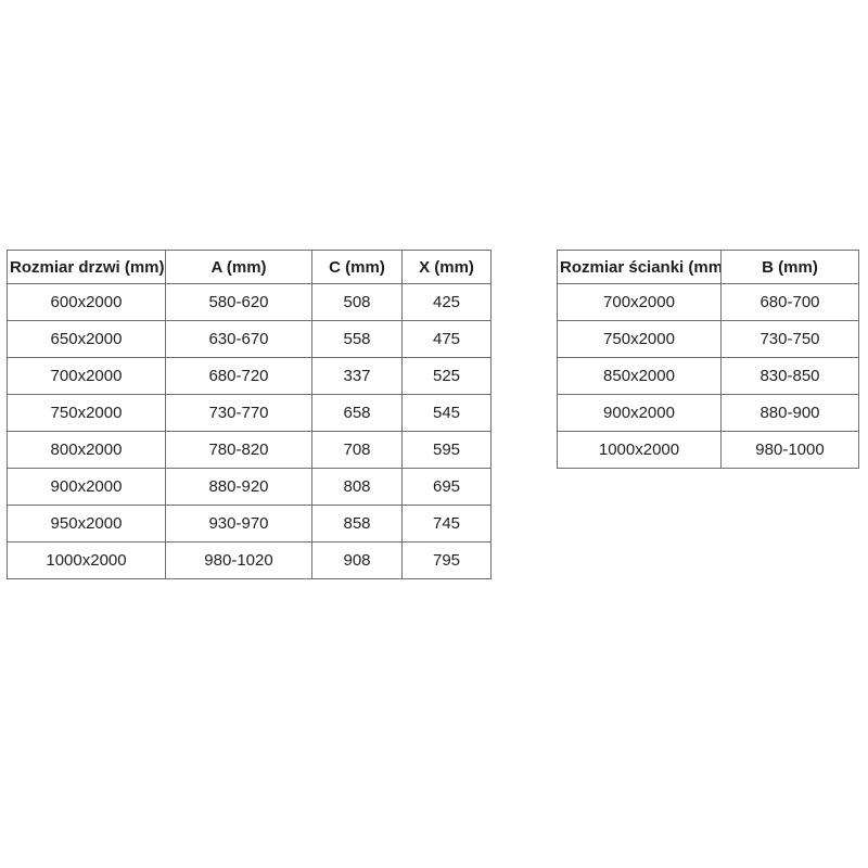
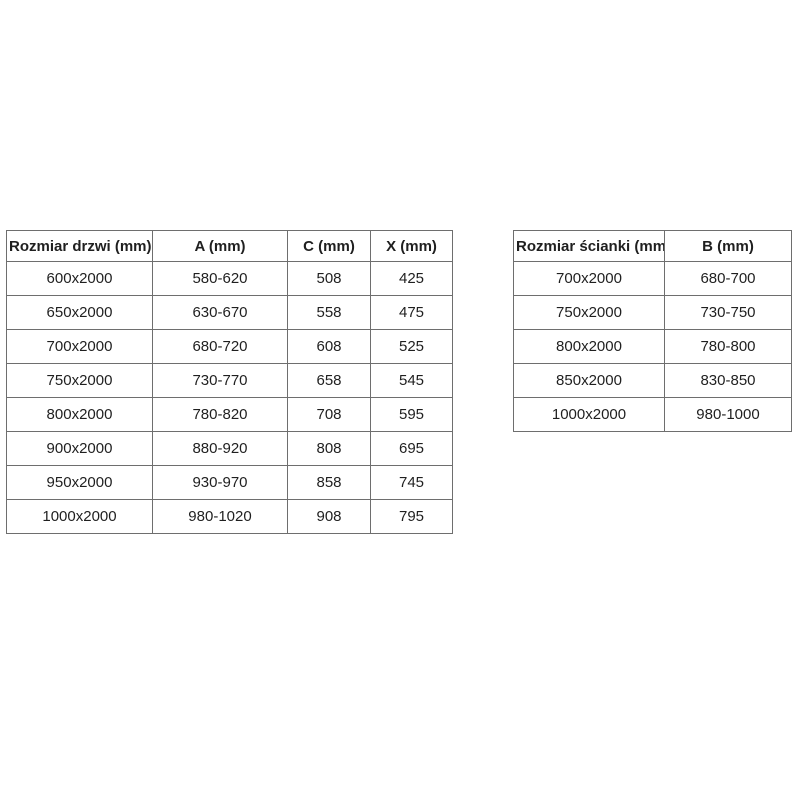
  Rozmiar drzwi (mm)	A (mm)	C (mm)	X (mm)
  600x2000	580-620	508	425
  650x2000	630-670	558	475
- 700x2000	680-720	337	525
+ 700x2000	680-720	608	525
  750x2000	730-770	658	545
  800x2000	780-820	708	595
  900x2000	880-920	808	695
  950x2000	930-970	858	745
  1000x2000	980-1020	908	795
  Rozmiar ścianki (mm	B (mm)
  700x2000	680-700
  750x2000	730-750
+ 800x2000	780-800
  850x2000	830-850
- 900x2000	880-900
  1000x2000	980-1000
